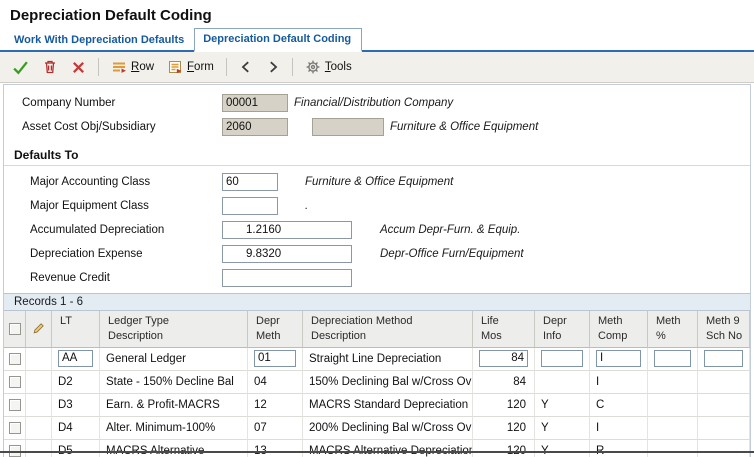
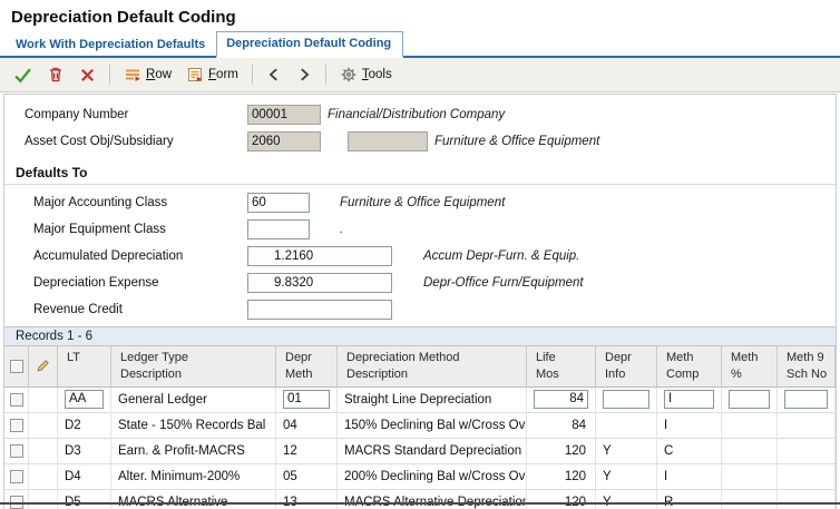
  Depreciation Default Coding
  Work With Depreciation Defaults
  Depreciation Default Coding
  Row
  Form
  Tools
  Company Number
  00001
  Financial/Distribution Company
  Asset Cost Obj/Subsidiary
  2060
  Furniture & Office Equipment
  Defaults To
  Major Accounting Class
  60
  Furniture & Office Equipment
  Major Equipment Class
  .
  Accumulated Depreciation
  1.2160
  Accum Depr-Furn. & Equip.
  Depreciation Expense
  9.8320
  Depr-Office Furn/Equipment
  Revenue Credit
  Records 1 - 6
  LT
  Ledger Type
  Description
  Depr
  Meth
  Depreciation Method
  Description
  Life
  Mos
  Depr
  Info
  Meth
  Comp
  Meth
  %
  Meth 9
  Sch No
  AA
  General Ledger
  01
  Straight Line Depreciation
  84
  I
  D2
- State - 150% Decline Bal
+ State - 150% Records Bal
  04
  150% Declining Bal w/Cross Ov
  84
  I
  D3
  Earn. & Profit-MACRS
  12
  MACRS Standard Depreciation
  120
  Y
  C
  D4
- Alter. Minimum-100%
+ Alter. Minimum-200%
- 07
+ 05
  200% Declining Bal w/Cross Ov
  120
  Y
  I
